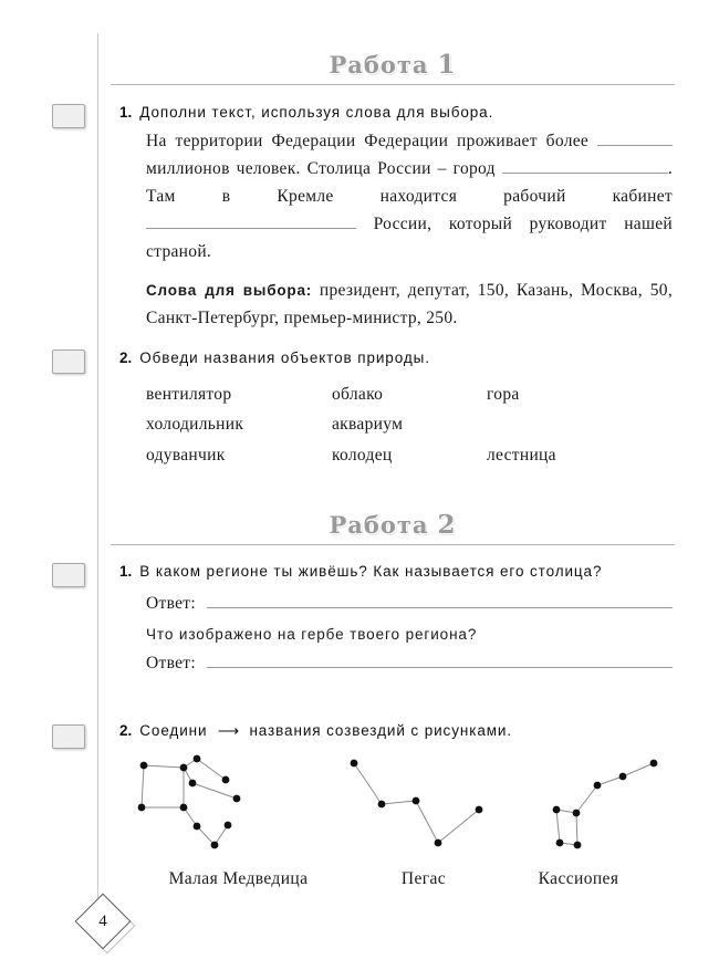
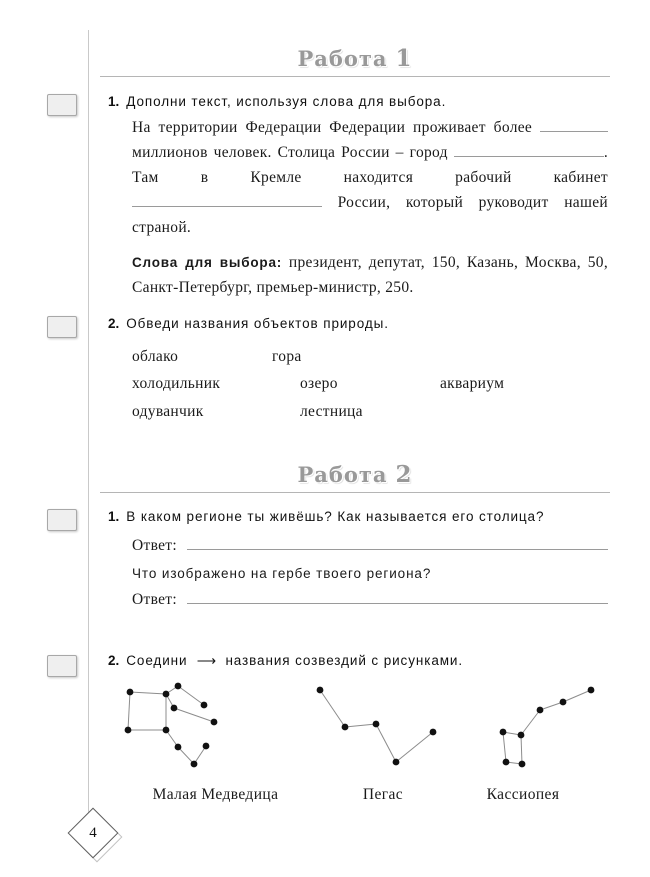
  Работа 1
  1.
  Дополни текст, используя слова для выбора.
  На территории Федерации Федерации проживает более миллионов человек. Столица России – город . Там в Кремле находится рабочий кабинет России, который руководит нашей страной.
  Слова для выбора: президент, депутат, 150, Казань, Москва, 50, Санкт-Петербург, премьер-министр, 250.
  2.
  Обведи названия объектов природы.
- вентилятор
  облако
  гора
  холодильник
+ озеро
  аквариум
  одуванчик
- колодец
  лестница
  Работа 2
  1.
  В каком регионе ты живёшь? Как называется его столица?
  Ответ:
  Что изображено на гербе твоего региона?
  Ответ:
  2.
  Соедини ⟶ названия созвездий с рисунками.
  Малая Медведица
  Пегас
  Кассиопея
  4
